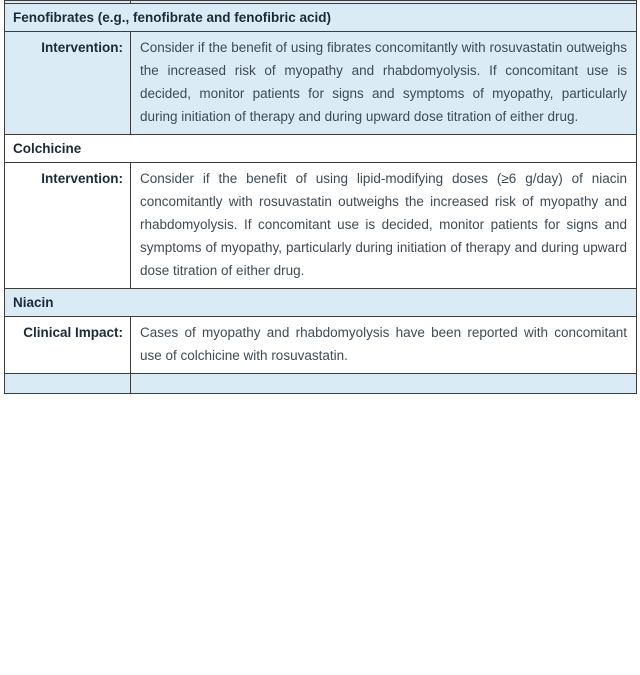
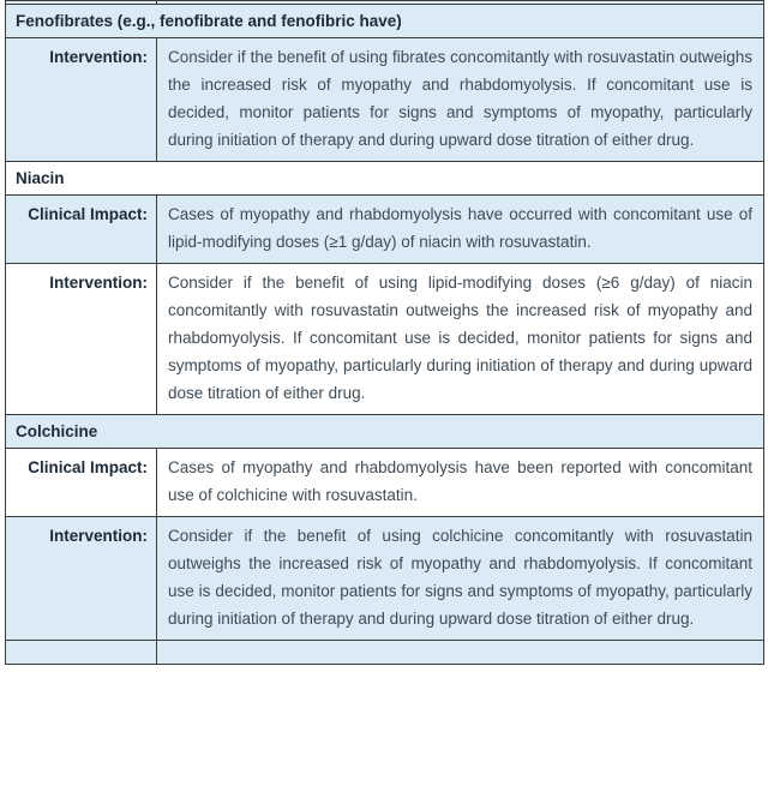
- Fenofibrates (e.g., fenofibrate and fenofibric acid)
+ Fenofibrates (e.g., fenofibrate and fenofibric have)
  Intervention:	Consider if the benefit of using fibrates concomitantly with rosuvastatin outweighs the increased risk of myopathy and rhabdomyolysis. If concomitant use is decided, monitor patients for signs and symptoms of myopathy, particularly during initiation of therapy and during upward dose titration of either drug.
- Colchicine
+ Niacin
+ Clinical Impact:	Cases of myopathy and rhabdomyolysis have occurred with concomitant use of lipid-modifying doses (≥1 g/day) of niacin with rosuvastatin.
  Intervention:	Consider if the benefit of using lipid-modifying doses (≥6 g/day) of niacin concomitantly with rosuvastatin outweighs the increased risk of myopathy and rhabdomyolysis. If concomitant use is decided, monitor patients for signs and symptoms of myopathy, particularly during initiation of therapy and during upward dose titration of either drug.
- Niacin
+ Colchicine
  Clinical Impact:	Cases of myopathy and rhabdomyolysis have been reported with concomitant use of colchicine with rosuvastatin.
+ Intervention:	Consider if the benefit of using colchicine concomitantly with rosuvastatin outweighs the increased risk of myopathy and rhabdomyolysis. If concomitant use is decided, monitor patients for signs and symptoms of myopathy, particularly during initiation of therapy and during upward dose titration of either drug.
